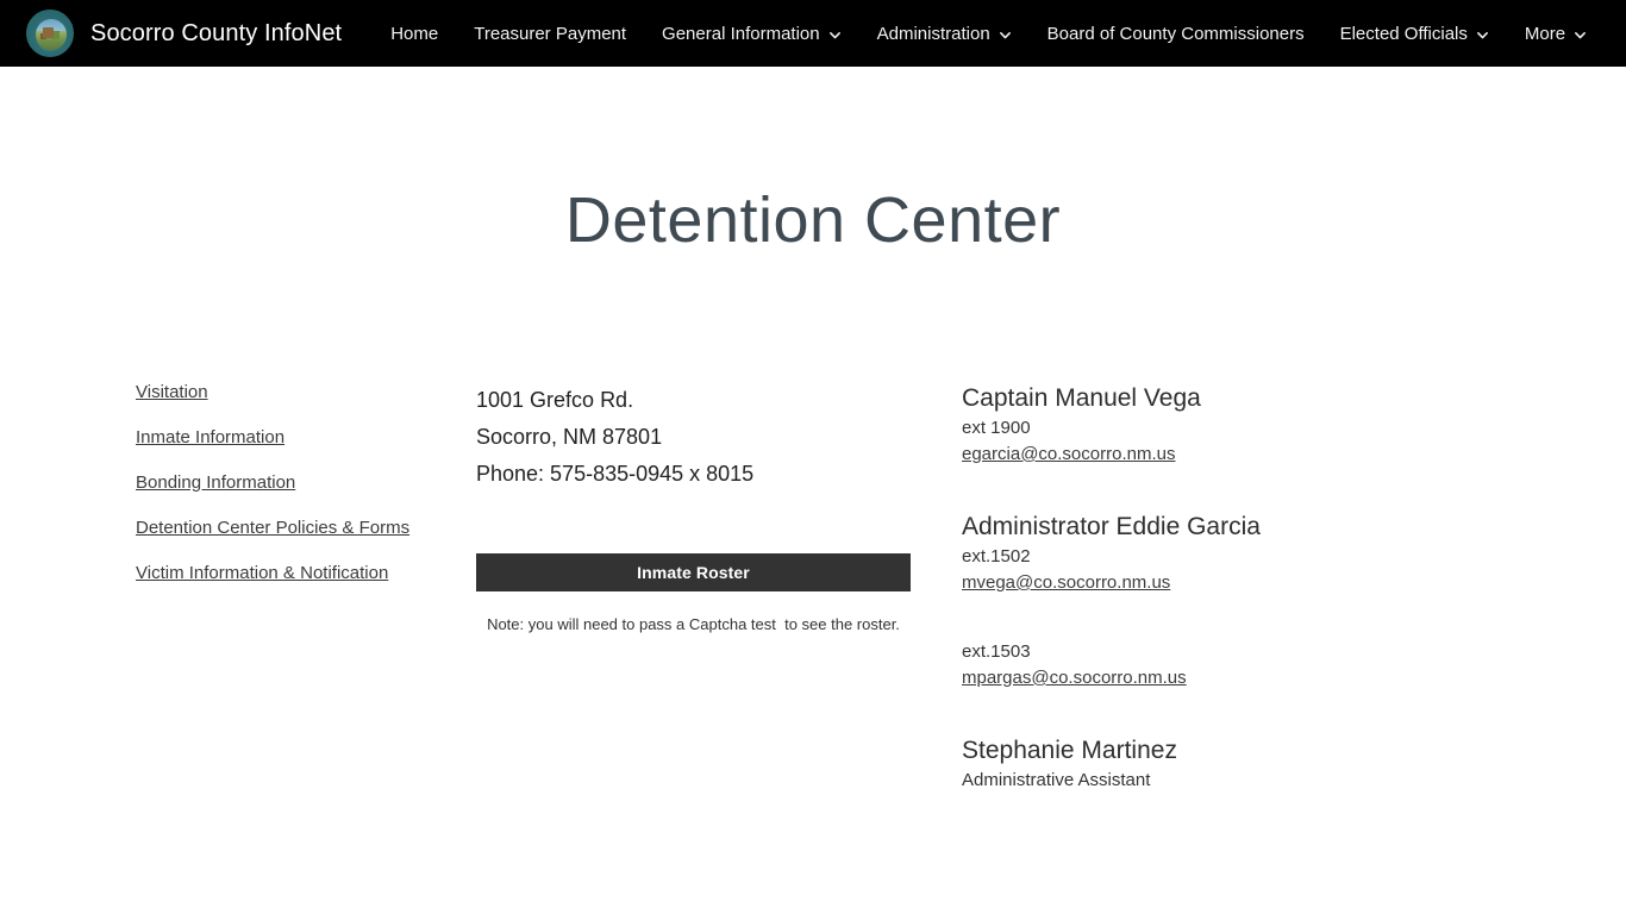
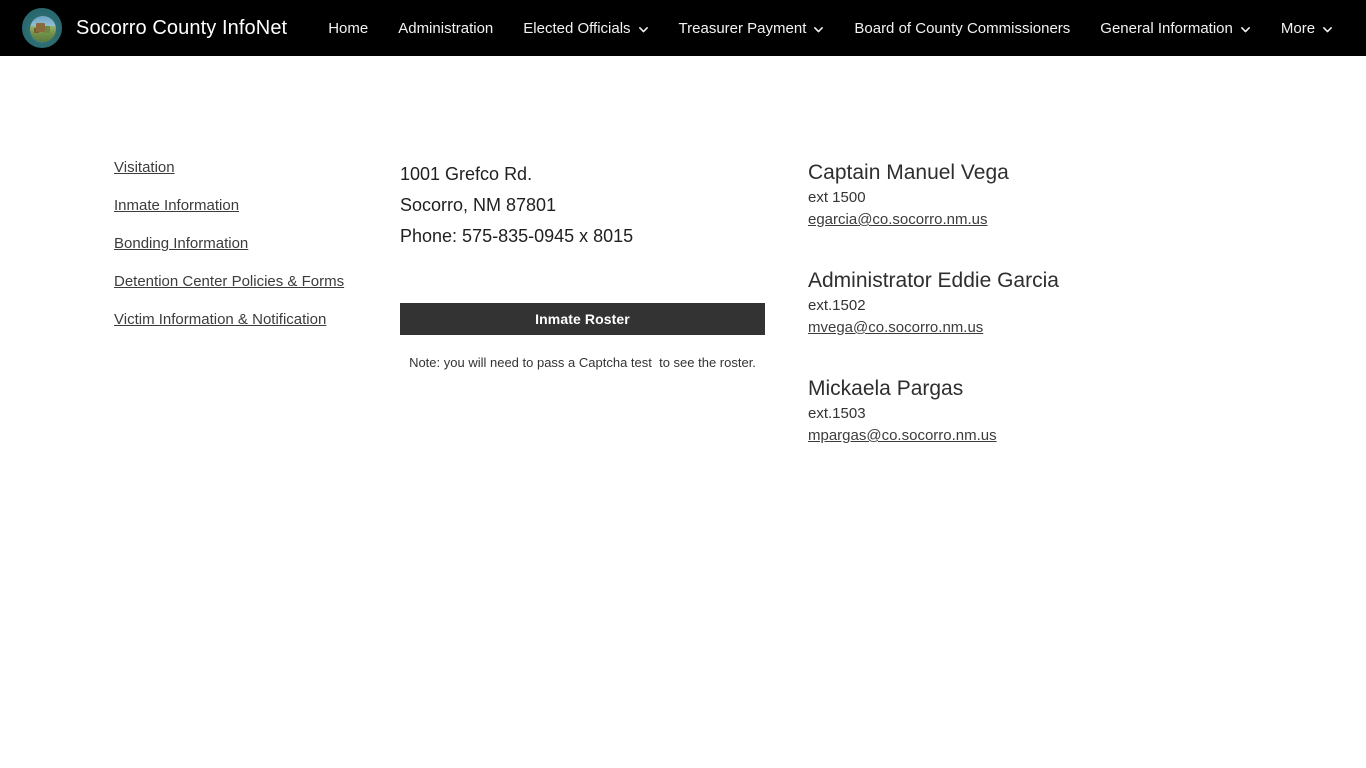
  Socorro County InfoNet
  Home
- Treasurer Payment
+ Administration
- General Information
+ Elected Officials
- Administration
+ Treasurer Payment
  Board of County Commissioners
- Elected Officials
+ General Information
  More
- Detention Center
  Visitation
  Inmate Information
  Bonding Information
  Detention Center Policies & Forms
  Victim Information & Notification
  1001 Grefco Rd.
  Socorro, NM 87801
  Phone: 575-835-0945 x 8015
  Inmate Roster
  Note: you will need to pass a Captcha test to see the roster.
  Captain Manuel Vega
- ext 1900
+ ext 1500
  egarcia@co.socorro.nm.us
  Administrator Eddie Garcia
  ext.1502
  mvega@co.socorro.nm.us
+ Mickaela Pargas
  ext.1503
  mpargas@co.socorro.nm.us
- Stephanie Martinez
- Administrative Assistant
